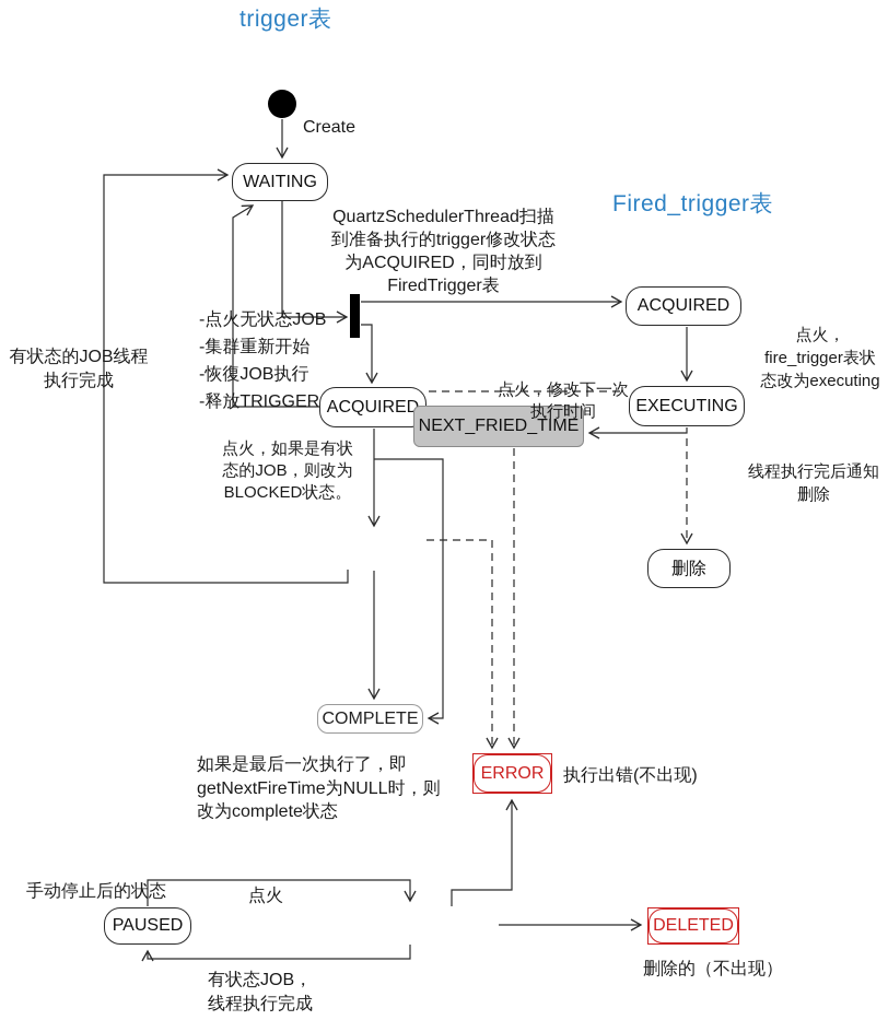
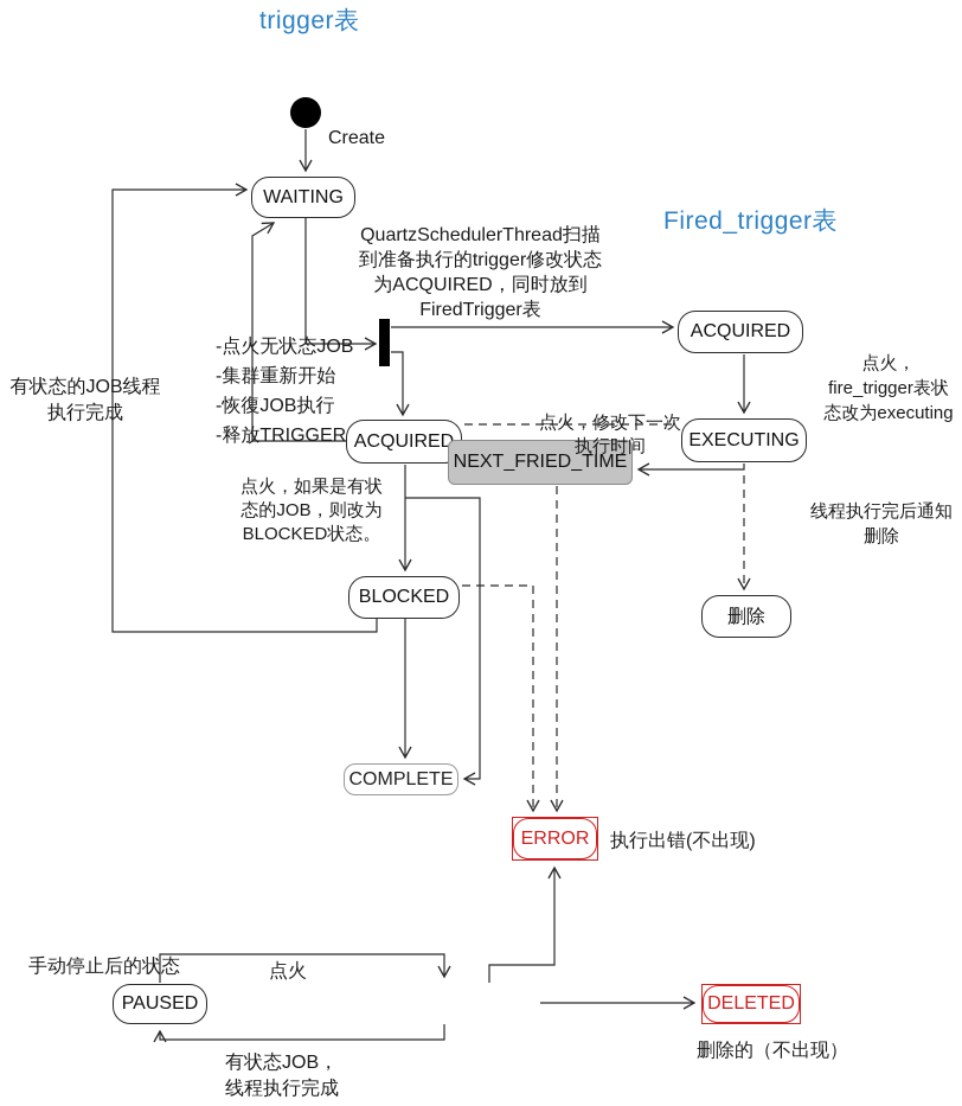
  trigger表
  Fired_trigger表
  WAITING
  ACQUIRED
  EXECUTING
  ACQUIRED
  NEXT_FRIED_TIME
+ BLOCKED
  COMPLETE
  删除
  ERROR
  PAUSED
  DELETED
  Create
  QuartzSchedulerThread扫描
  到准备执行的trigger修改状态
  为ACQUIRED，同时放到
  FiredTrigger表
  -点火无状态JOB
  -集群重新开始
  -恢復JOB执行
  -释放TRIGGER
  有状态的JOB线程
  执行完成
  点火，
  fire_trigger表状
  态改为executing
  点火，修改下一次
  执行时间
  点火，如果是有状
  态的JOB，则改为
  BLOCKED状态。
  线程执行完后通知
  删除
- 如果是最后一次执行了，即
- getNextFireTime为NULL时，则
- 改为complete状态
  执行出错(不出现)
  删除的（不出现）
  手动停止后的状态
  点火
  有状态JOB，
  线程执行完成
